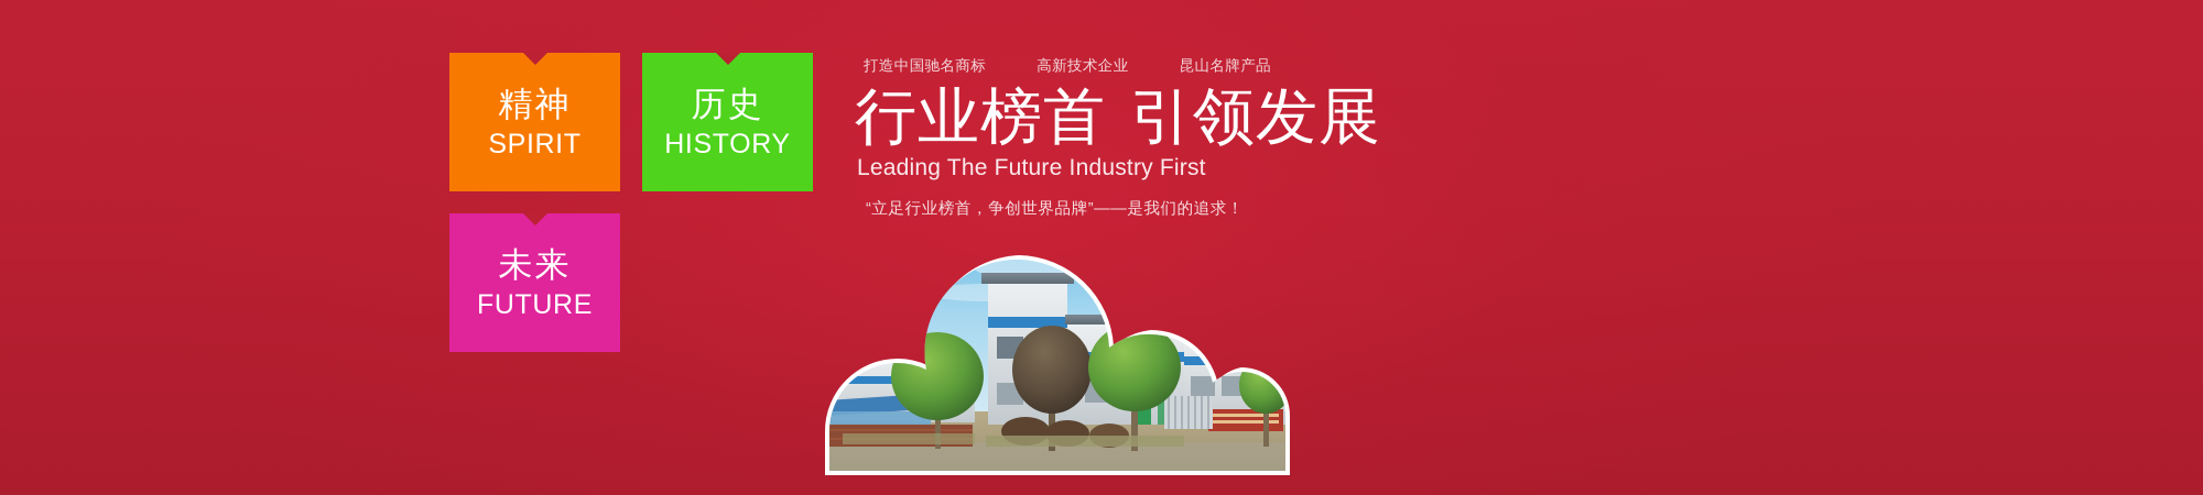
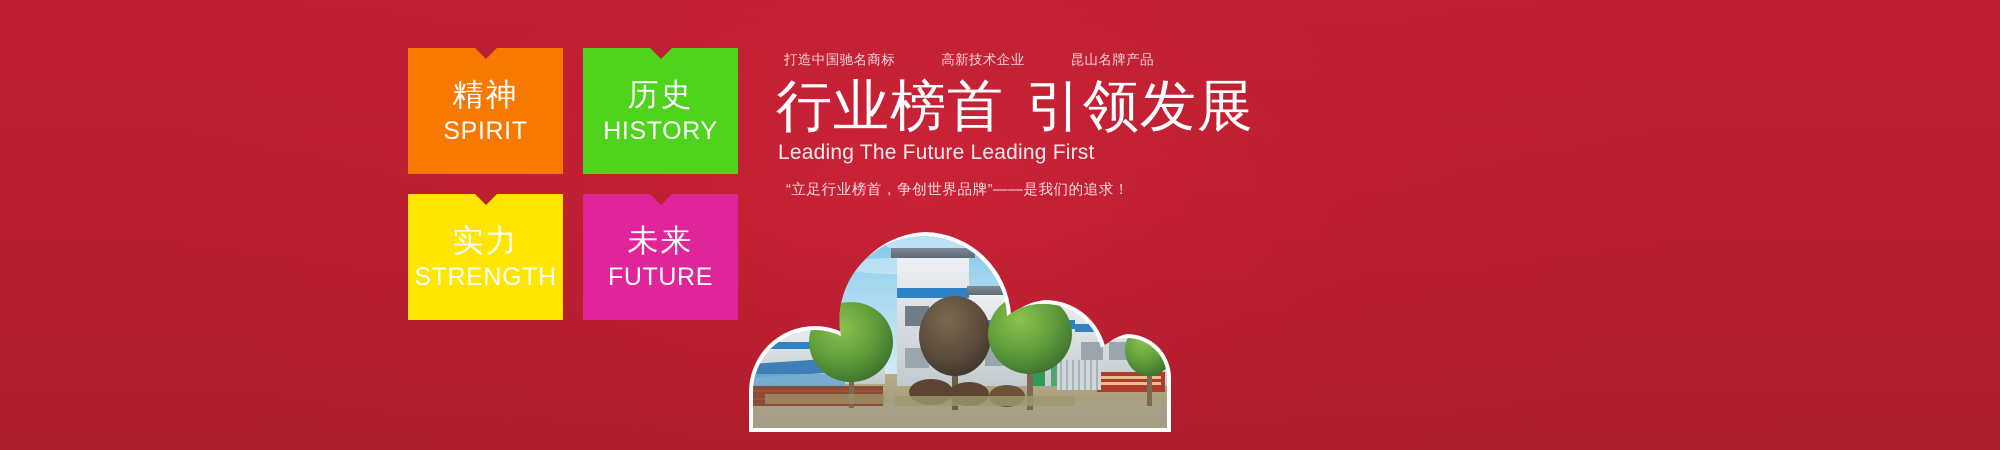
  精神
  SPIRIT
  历史
  HISTORY
+ 实力
+ STRENGTH
  未来
  FUTURE
  打造中国驰名商标
  高新技术企业
  昆山名牌产品
  行业榜首 引领发展
- Leading The Future Industry First
+ Leading The Future Leading First
  “立足行业榜首，争创世界品牌”——是我们的追求！
